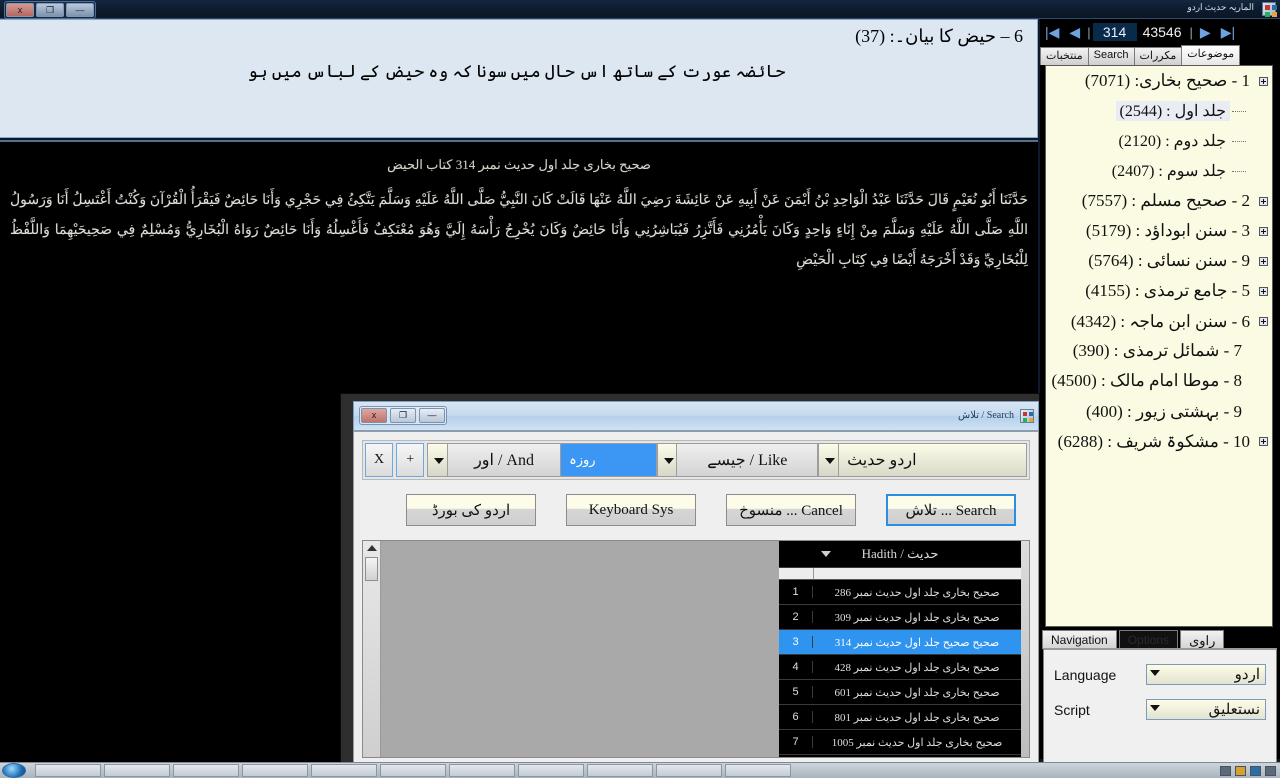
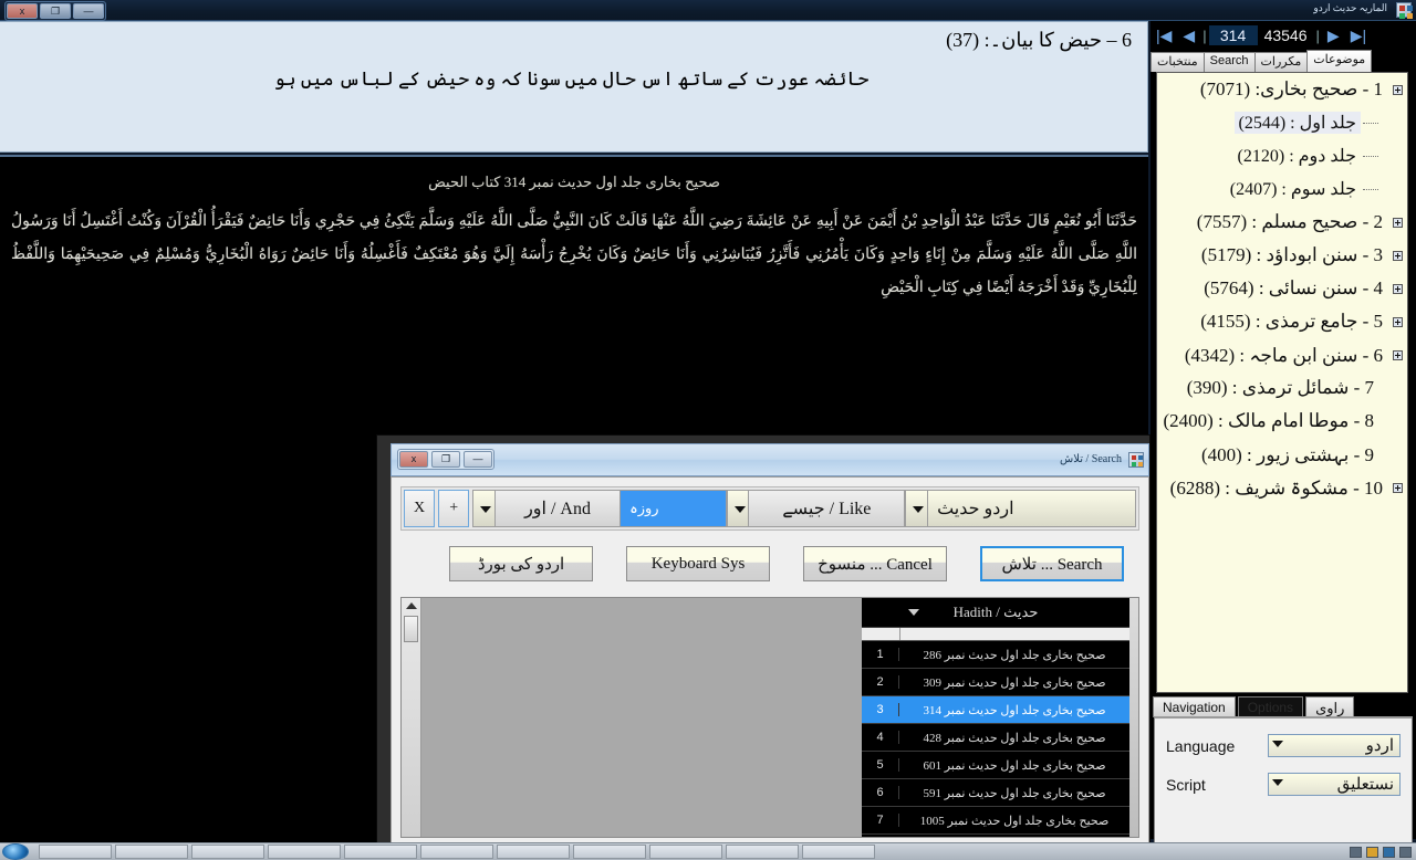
  x
  ❐
  —
  الماريہ حديث اردو
  6 – حیض کا بیان۔: (37)
  حائضہ عورت کے ساتھ اس حال میں سون کہ وہ حیض کے لباس میں ہو
  صحیح بخاری جلد اول حدیث نمبر 314 کتاب الحیض
  حَدَّثَنَا أَبُو نُعَيْمٍ قَالَ حَدَّثَنَا عَبْدُ الْوَاحِدِ بْنُ أَيْمَنَ عَنْ أَبِيهِ عَنْ عَائِشَةَ رَضِيَ اللَّهُ عَنْهَا قَالَتْ كَانَ النَّبِيُّ صَلَّى اللَّهُ عَلَيْهِ وَسَلَّمَ يَتَّكِئُ فِي حَجْرِي وَأَنَا حَائِضٌ فَيَقْرَأُ الْقُرْآنَ وَكُنْتُ أَغْتَسِلُ أَنَا وَرَسُولُ اللَّهِ صَلَّى اللَّهُ عَلَيْهِ وَسَلَّمَ مِنْ إِنَاءٍ وَاحِدٍ وَكَانَ يَأْمُرُنِي فَأَتَّزِرُ فَيُبَاشِرُنِي وَأَنَا حَائِضٌ وَكَانَ يُخْرِجُ رَأْسَهُ إِلَيَّ وَهُوَ مُعْتَكِفٌ فَأَغْسِلُهُ وَأَنَا حَائِضٌ رَوَاهُ الْبُخَارِيُّ وَمُسْلِمٌ فِي صَحِيحَيْهِمَا وَاللَّفْظُ لِلْبُخَارِيِّ وَقَدْ أَخْرَجَهُ أَيْضًا فِي كِتَابِ الْحَيْضِ
  |◀
  ◀
  |
  314
  43546
  |
  ▶
  ▶|
  منتخبات
  Search
  مکررات
  موضوعات
  1 - صحیح بخاری: (7071)
  جلد اول : (2544)
  جلد دوم : (2120)
  جلد سوم : (2407)
  2 - صحیح مسلم : (7557)
  3 - سنن ابوداؤد : (5179)
- 9 - سنن نسائی : (5764)
+ 4 - سنن نسائی : (5764)
  5 - جامع ترمذی : (4155)
  6 - سنن ابن ماجہ : (4342)
  7 - شمائل ترمذی : (390)
- 8 - موطا امام مالک : (4500)
+ 8 - موطا امام مالک : (2400)
  9 - بہشتی زیور : (400)
  10 - مشکوۃ شریف : (6288)
  Navigation
  Options
  راوی
  Language
  اردو
  Script
  نستعلیق
  x
  ❐
  —
  Search / تلاش
  X
  +
  And / اور
  روزہ
  Like / جیسے
  اردو حدیث
  تلاش ... Search
  منسوخ ... Cancel
  Keyboard Sys
  اردو کی بورڈ
  حدیث / Hadith
  صحیح بخاری جلد اول حدیث نمبر 286
  1
  صحیح بخاری جلد اول حدیث نمبر 309
  2
- صحیح صحیح جلد اول حدیث نمبر 314
+ صحیح بخاری جلد اول حدیث نمبر 314
  3
  صحیح بخاری جلد اول حدیث نمبر 428
  4
  صحیح بخاری جلد اول حدیث نمبر 601
  5
- صحیح بخاری جلد اول حدیث نمبر 801
+ صحیح بخاری جلد اول حدیث نمبر 591
  6
  صحیح بخاری جلد اول حدیث نمبر 1005
  7
